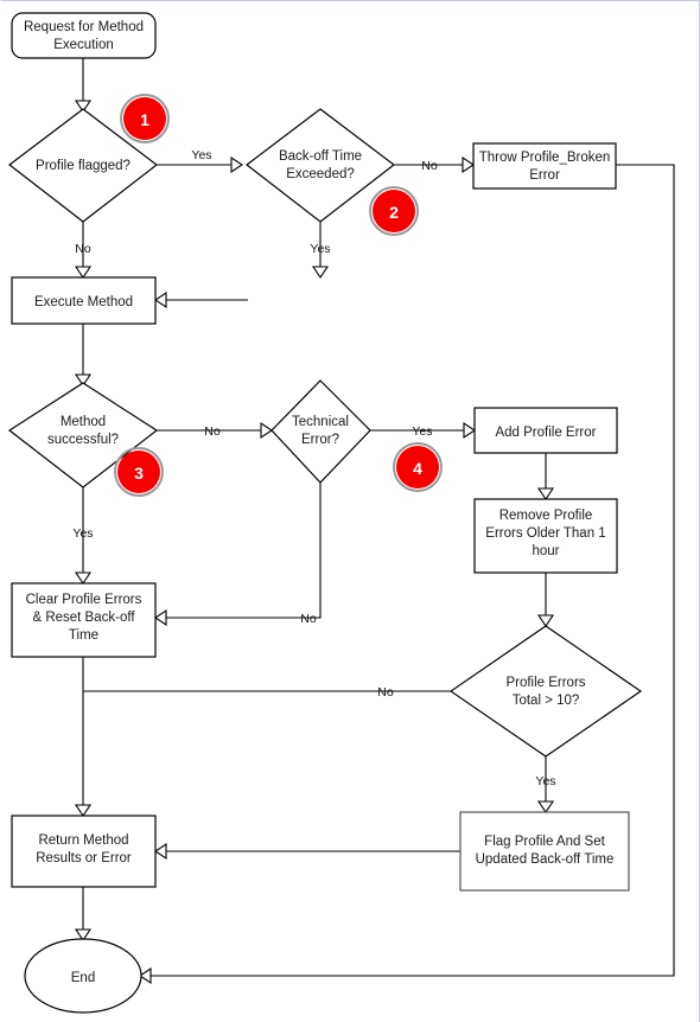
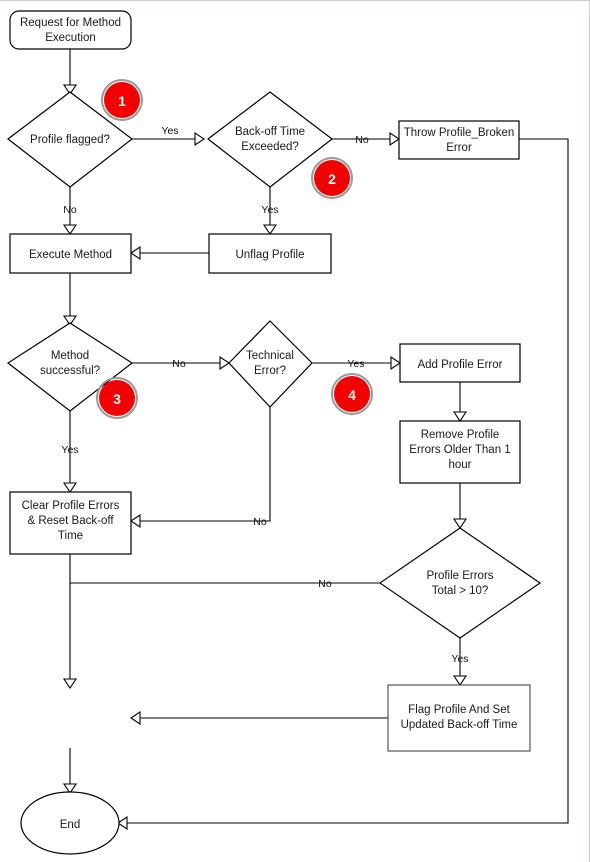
  Request for Method
  Execution
  Profile flagged?
  Back-off Time
  Exceeded?
  Throw Profile_Broken
  Error
+ Unflag Profile
  Execute Method
  Method
  successful?
  Technical
  Error?
  Add Profile Error
  Remove Profile
  Errors Older Than 1
  hour
  Clear Profile Errors
  & Reset Back-off
  Time
  Profile Errors
  Total > 10?
  Flag Profile And Set
  Updated Back-off Time
- Return Method
- Results or Error
  End
  Yes
  No
  No
  Yes
  No
  Yes
  Yes
  No
  No
  Yes
  1
  2
  3
  4
